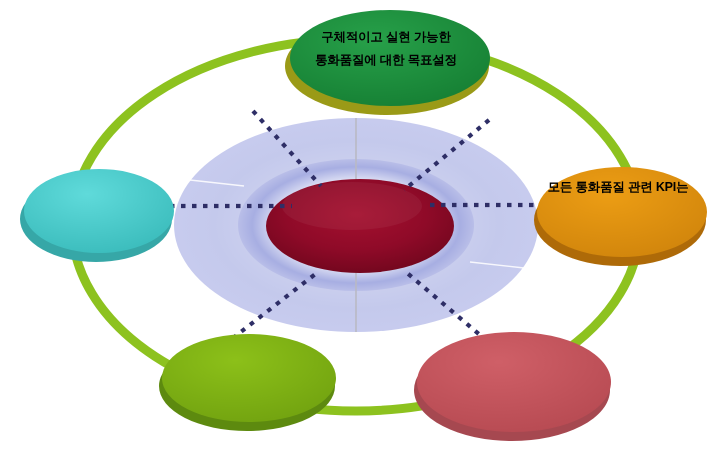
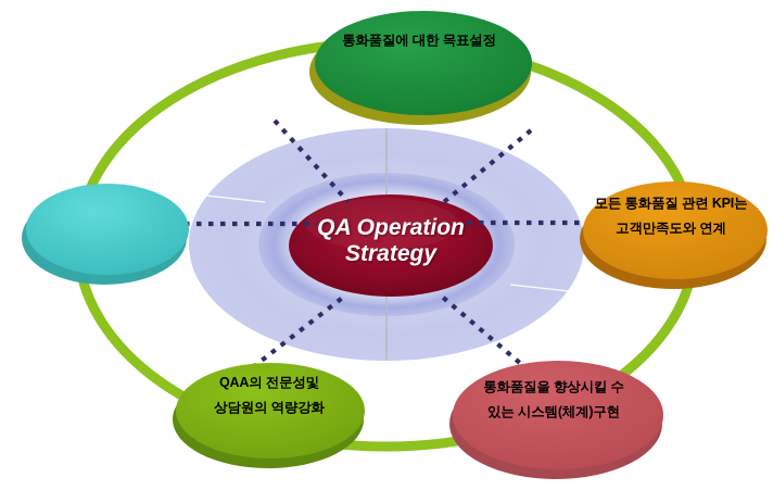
- 구체적이고 실현 가능한
  통화품질에 대한 목표설정
  모든 통화품질 관련 KPI는
+ 고객만족도와 연계
+ QAA의 전문성및
+ 상담원의 역량강화
+ 통화품질을 향상시킬 수
+ 있는 시스템(체계)구현
+ QA Operation
+ Strategy
